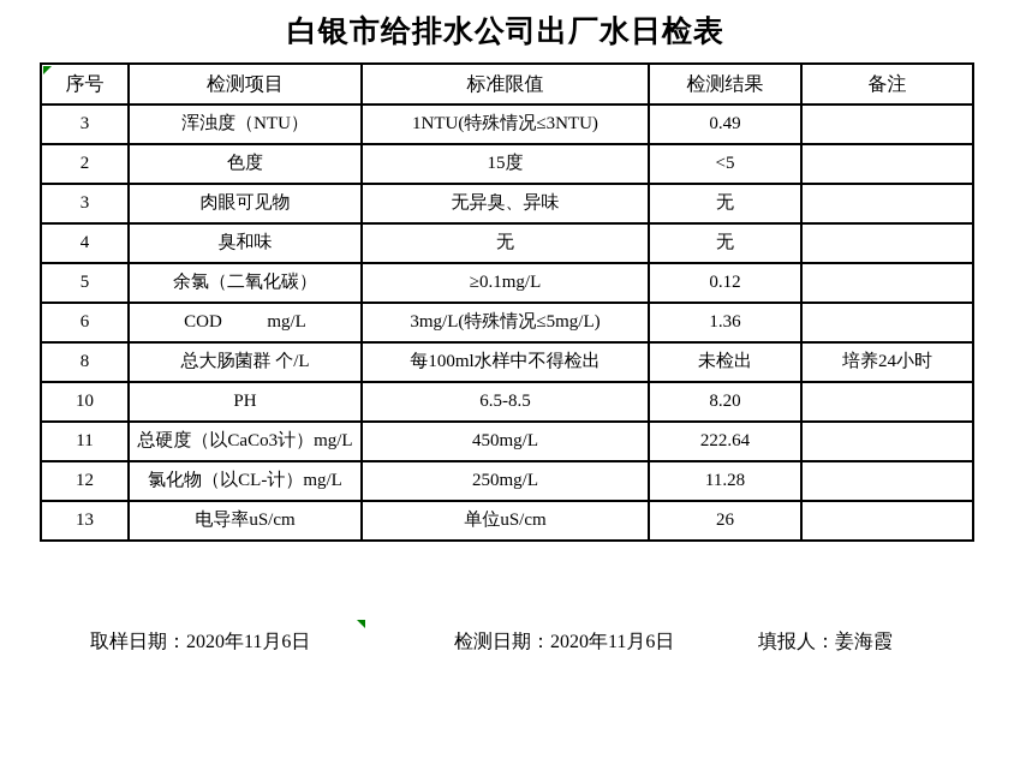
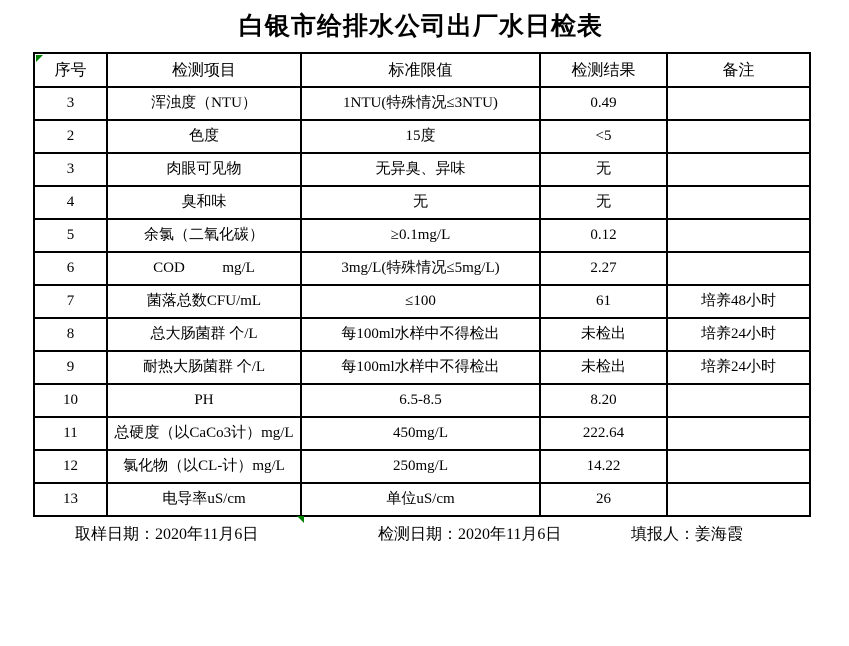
  白银市给排水公司出厂水日检表
  序号	检测项目	标准限值	检测结果	备注
  3	浑浊度（NTU）	1NTU(特殊情况≤3NTU)	0.49
  2	色度	15度	<5
  3	肉眼可见物	无异臭、异味	无
  4	臭和味	无	无
  5	余氯（二氧化碳）	≥0.1mg/L	0.12
- 6	COD mg/L	3mg/L(特殊情况≤5mg/L)	1.36
+ 6	COD mg/L	3mg/L(特殊情况≤5mg/L)	2.27
+ 7	菌落总数CFU/mL	≤100	61	培养48小时
  8	总大肠菌群 个/L	每100ml水样中不得检出	未检出	培养24小时
+ 9	耐热大肠菌群 个/L	每100ml水样中不得检出	未检出	培养24小时
  10	PH	6.5-8.5	8.20
  11	总硬度（以CaCo3计）mg/L	450mg/L	222.64
- 12	氯化物（以CL-计）mg/L	250mg/L	11.28
+ 12	氯化物（以CL-计）mg/L	250mg/L	14.22
  13	电导率uS/cm	单位uS/cm	26
  取样日期：2020年11月6日
  检测日期：2020年11月6日
  填报人：姜海霞
